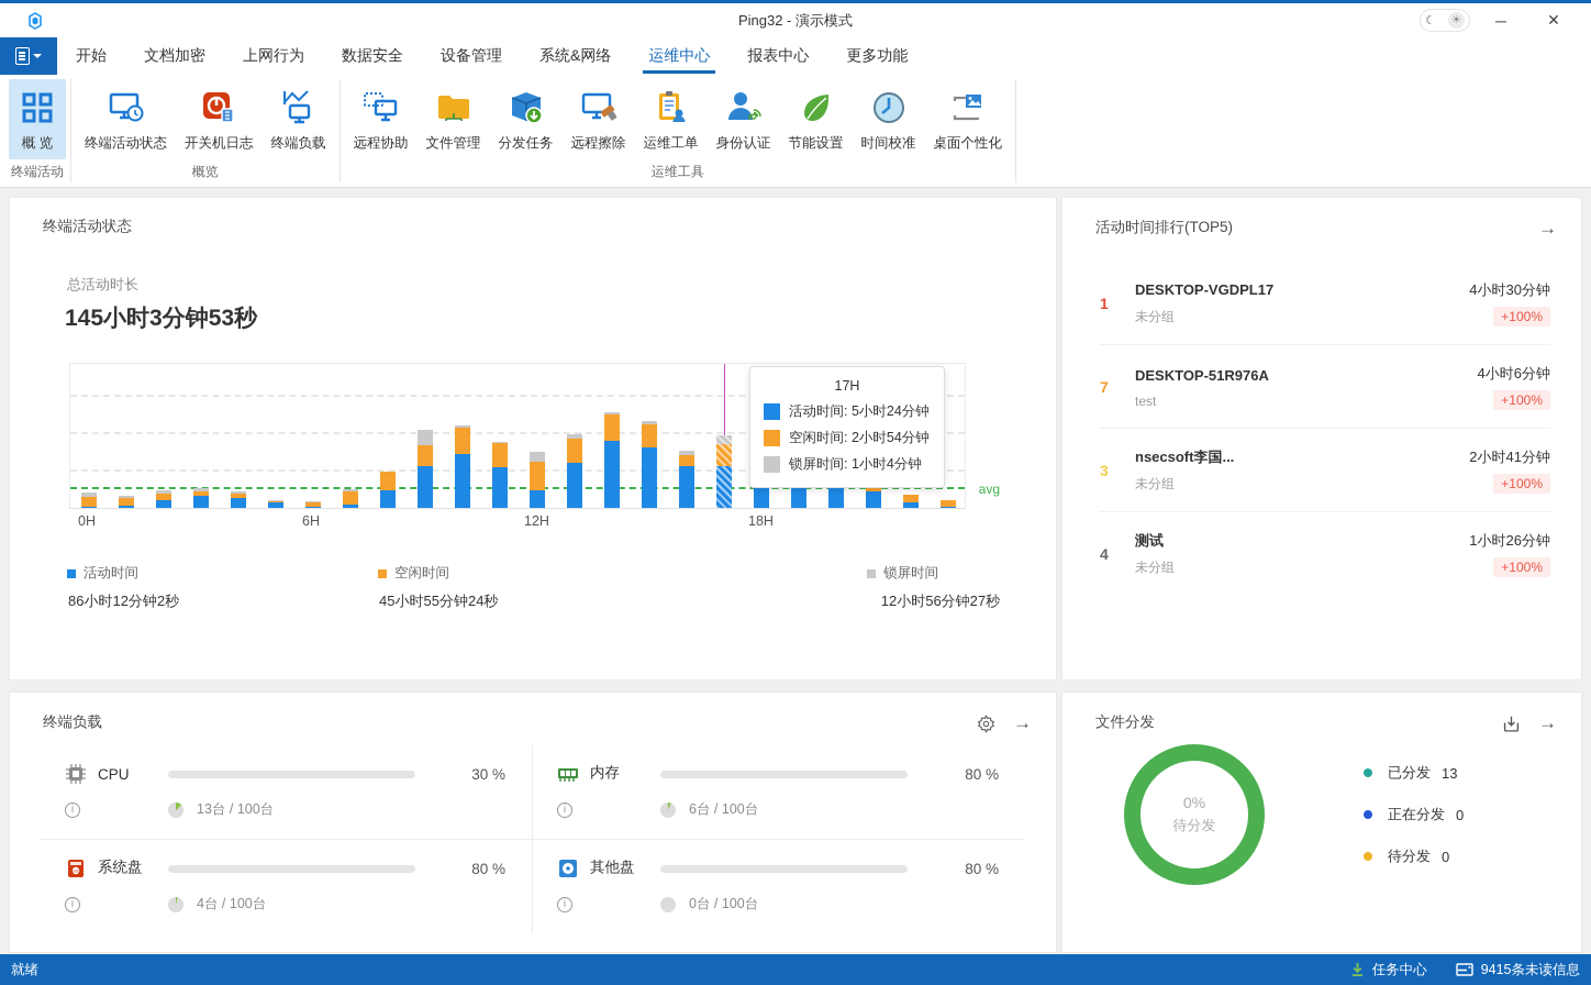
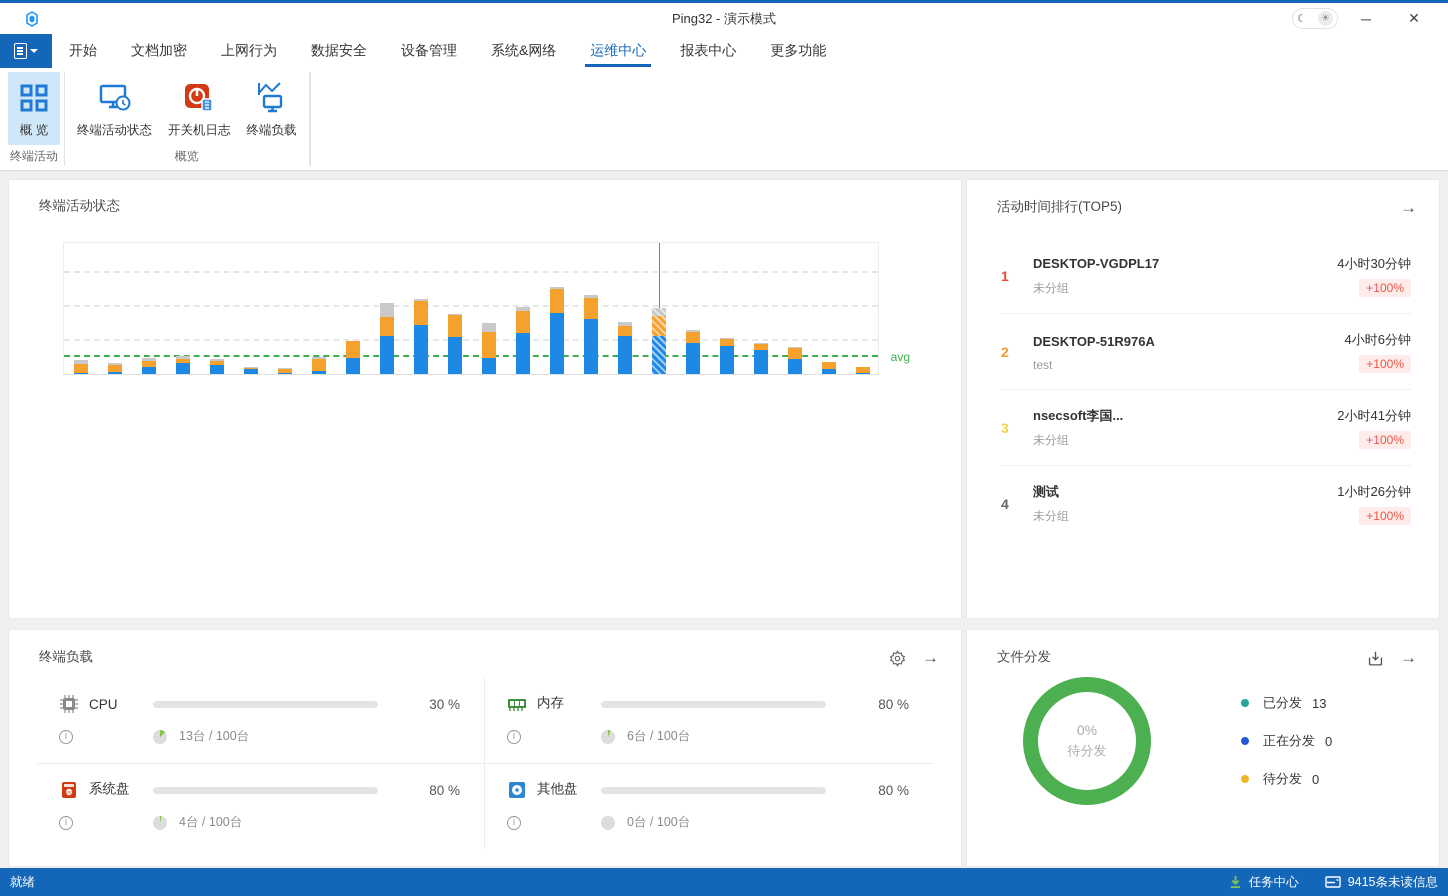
  Ping32 - 演示模式
  ☾
  ☀
  ─
  ✕
  开始
  文档加密
  上网行为
  数据安全
  设备管理
  系统&网络
  运维中心
  报表中心
  更多功能
  概 览
  终端活动
  终端活动状态
  开关机日志
  终端负载
  概览
- 远程协助
- 文件管理
- 分发任务
- 远程擦除
- 运维工单
- 身份认证
- 节能设置
- 时间校准
- 桌面个性化
- 运维工具
  终端活动状态
- 总活动时长
- 145小时3分钟53秒
- 17H
- 活动时间: 5小时24分钟
- 空闲时间: 2小时54分钟
- 锁屏时间: 1小时4分钟
  avg
- 0H
- 6H
- 12H
- 18H
- 活动时间
- 86小时12分钟2秒
- 空闲时间
- 45小时55分钟24秒
- 锁屏时间
- 12小时56分钟27秒
  活动时间排行(TOP5)
  →
  1
  DESKTOP-VGDPL17
  未分组
  4小时30分钟
  +100%
- 7
+ 2
  DESKTOP-51R976A
  test
  4小时6分钟
  +100%
  3
  nsecsoft李国...
  未分组
  2小时41分钟
  +100%
  4
  测试
  未分组
  1小时26分钟
  +100%
  终端负载
  →
  CPU
  30 %
  i
  13台 / 100台
  内存
  80 %
  i
  6台 / 100台
  系统盘
  80 %
  i
  4台 / 100台
  其他盘
  80 %
  i
  0台 / 100台
  文件分发
  →
  0%
  待分发
  已分发
  13
  正在分发
  0
  待分发
  0
  就绪
  任务中心
  9415条未读信息
